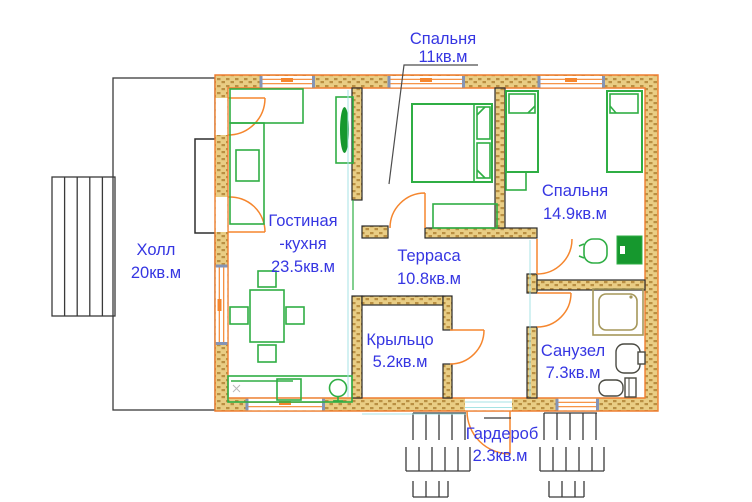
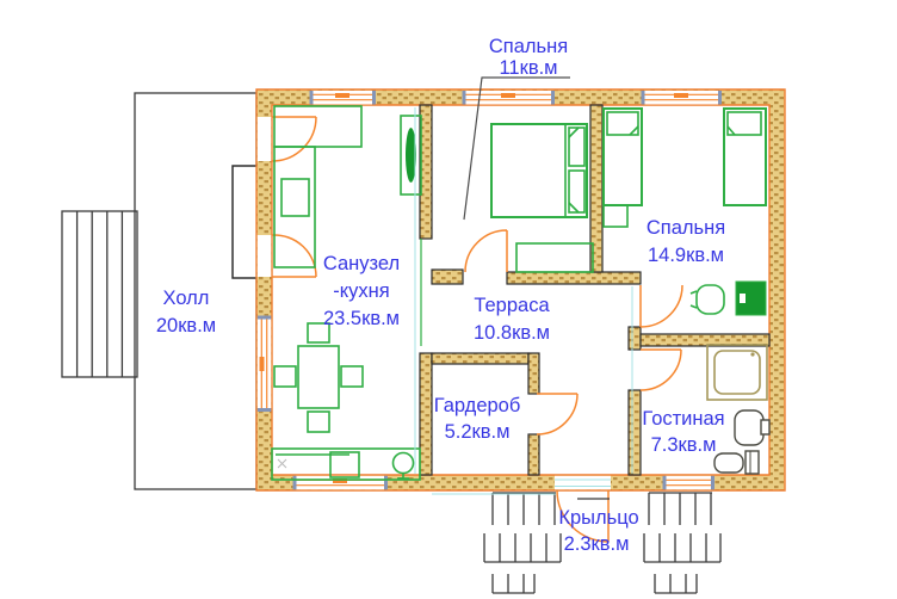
  Спальня
  11кв.м
  Спальня
  14.9кв.м
  Холл
  20кв.м
- Гостиная
+ Санузел
  -кухня
  23.5кв.м
  Терраса
  10.8кв.м
- Крыльцо
+ Гардероб
  5.2кв.м
- Санузел
+ Гостиная
  7.3кв.м
- Гардероб
+ Крыльцо
  2.3кв.м
